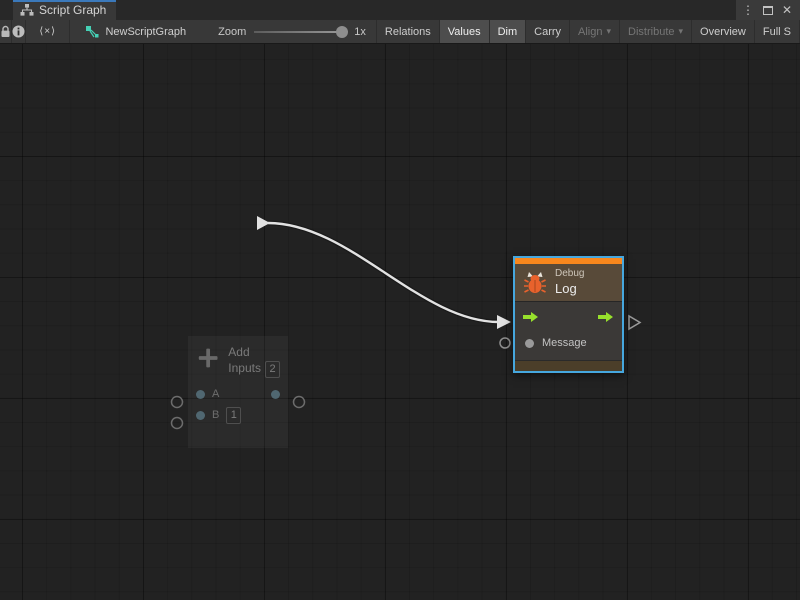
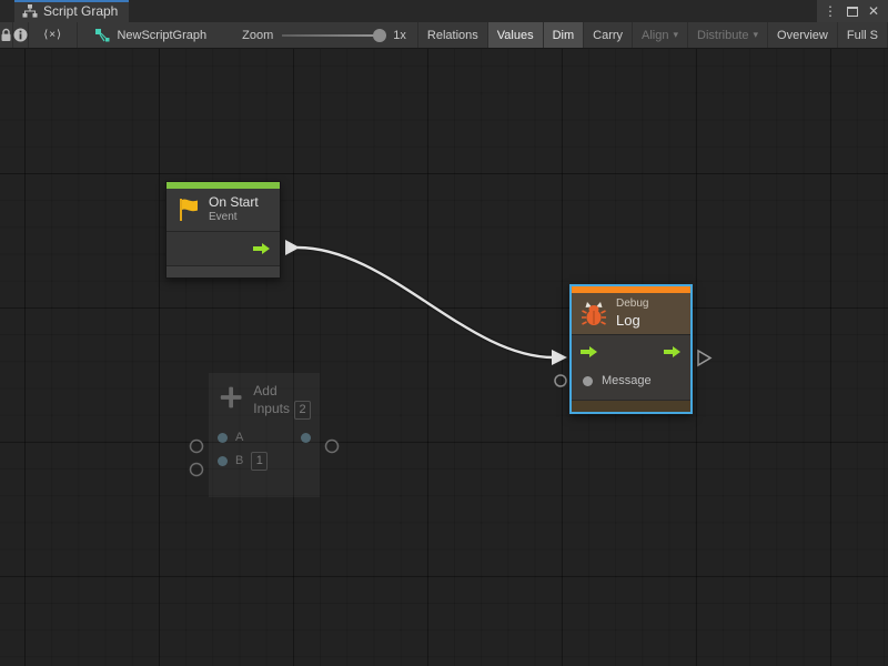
  Script Graph
  ⋮
  ✕
  ⟨×⟩
  NewScriptGraph
  Zoom
  1x
  Relations
  Values
  Dim
  Carry
  Align
  ▾
  Distribute
  ▾
  Overview
  Full S
+ On Start
+ Event
  Debug
  Log
  Message
  Add
  Inputs
  2
  A
  B
  1
